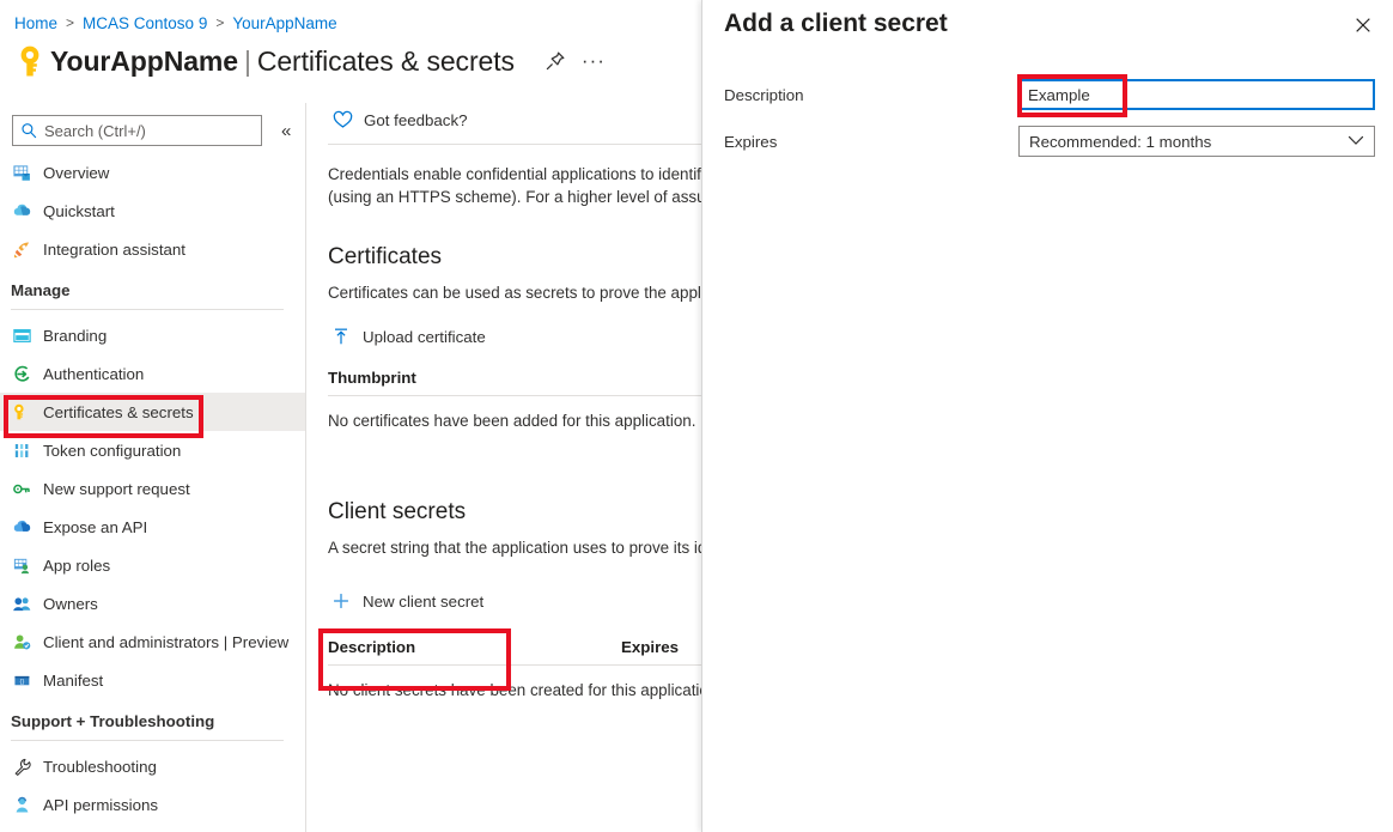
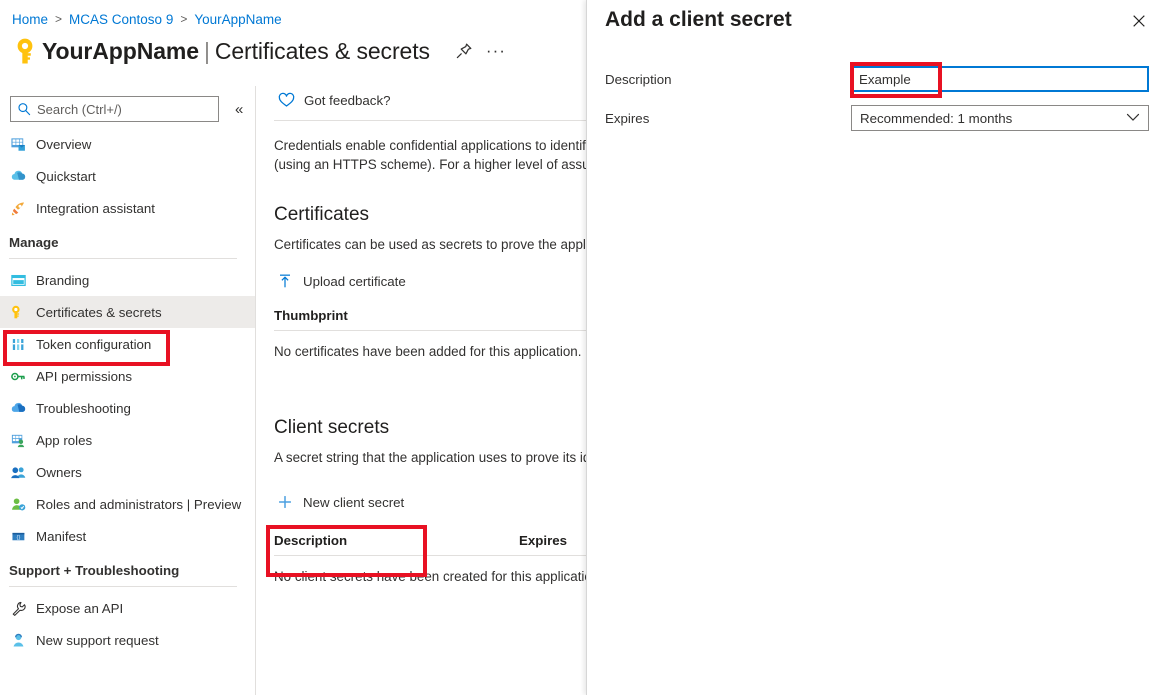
  Home
  >
  MCAS Contoso 9
  >
  YourAppName
  YourAppName | Certificates & secrets
  ···
  Search (Ctrl+/)
  «
  Overview
  Quickstart
  Integration assistant
  Manage
  Branding
- Authentication
  Certificates & secrets
  Token configuration
- New support request
+ API permissions
- Expose an API
+ Troubleshooting
  App roles
  Owners
- Client and administrators | Preview
+ Roles and administrators | Preview
  Manifest
  Support + Troubleshooting
- Troubleshooting
+ Expose an API
- API permissions
+ New support request
  Got feedback?
  Credentials enable confidential applications to identif (using an HTTPS scheme). For a higher level of ass
  Certificates
  Certificates can be used as secrets to prove the appl
  Upload certificate
  Thumbprint
  No certificates have been added for this application.
  Client secrets
  A secret string that the application uses to prove its i
  New client secret
  Description
  Expires
  No client secrets have been created for this applicati
  Add a client secret
  Description
  Example
  Expires
  Recommended: 1 months
